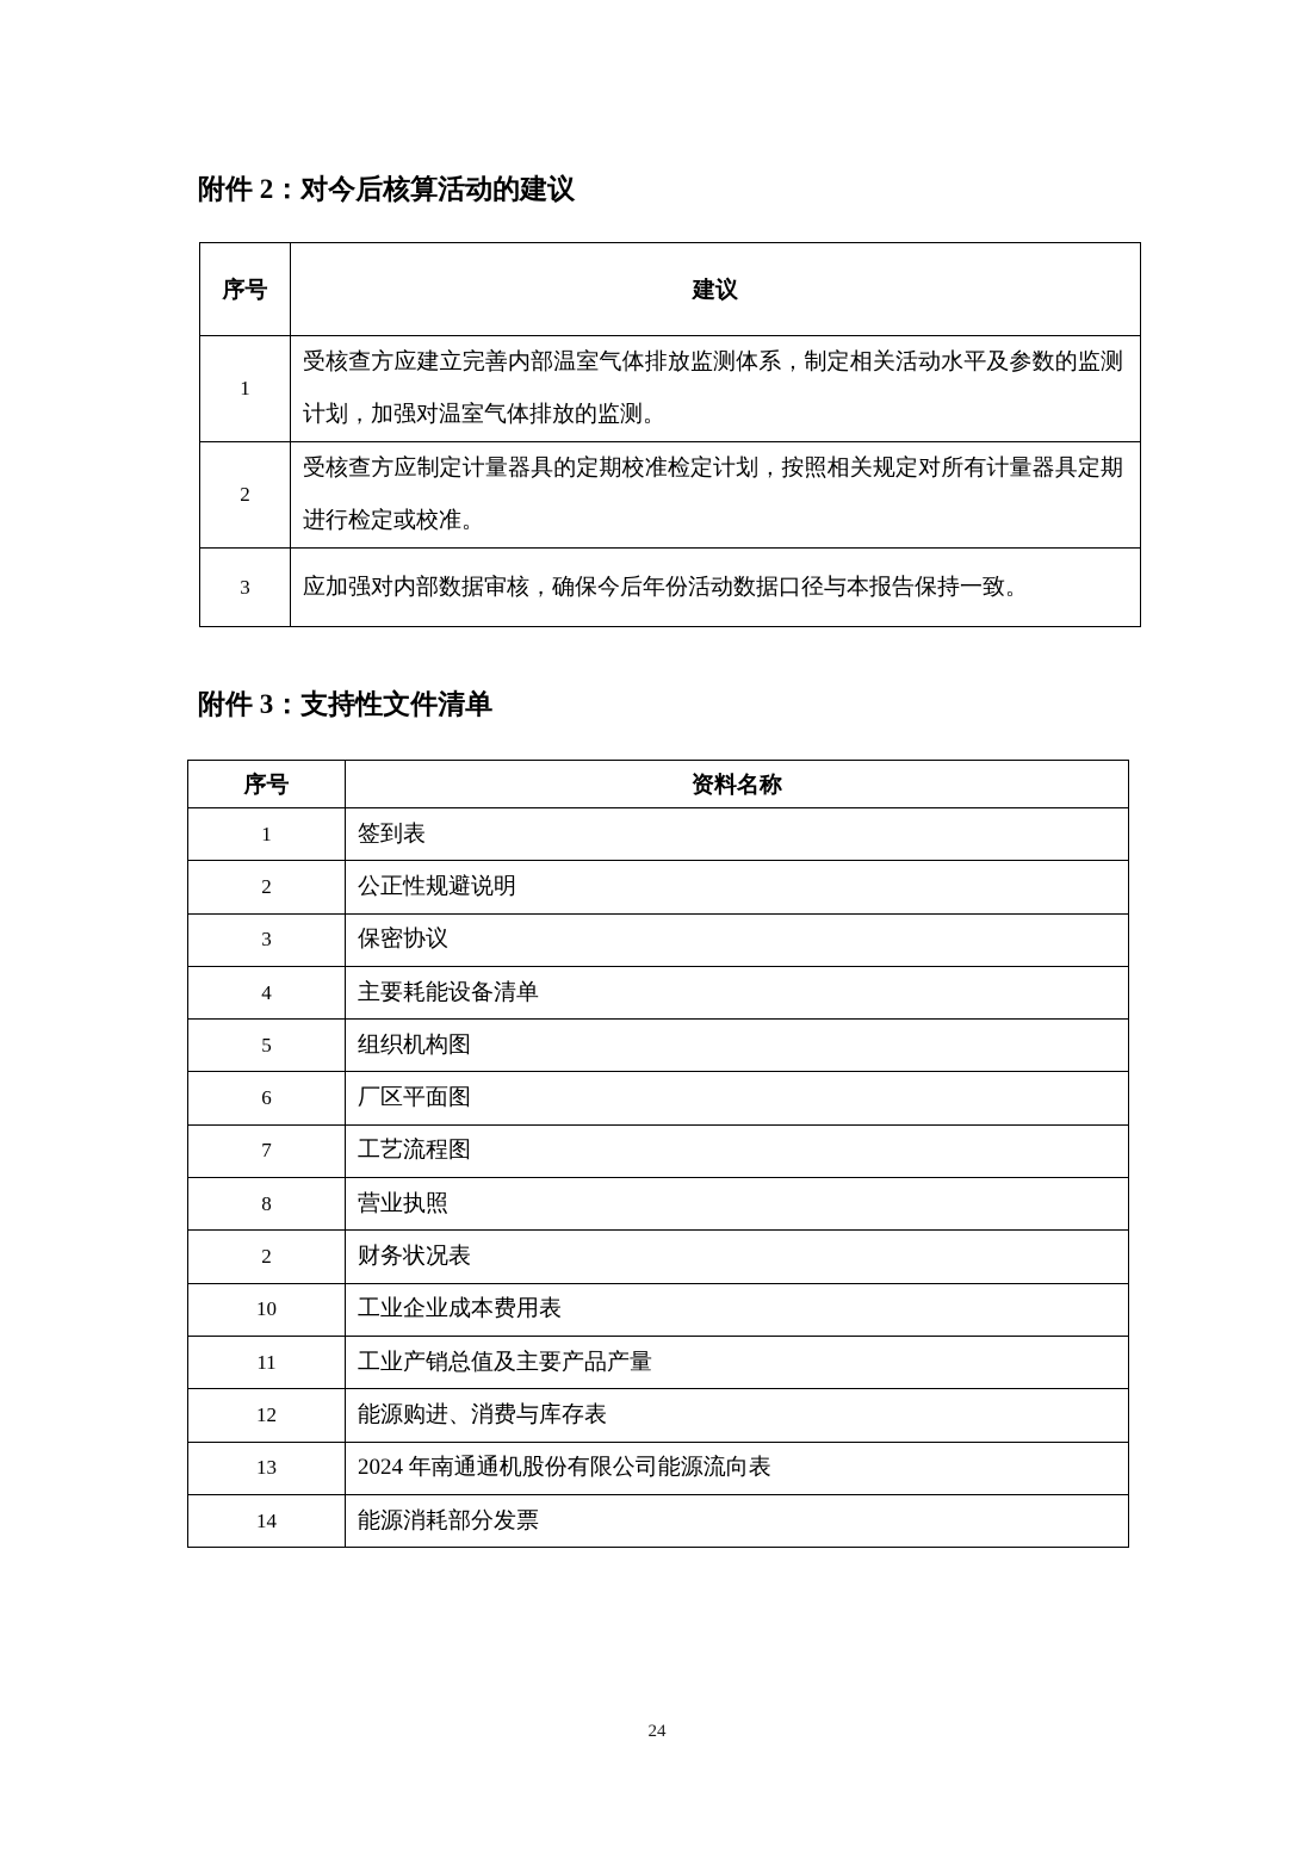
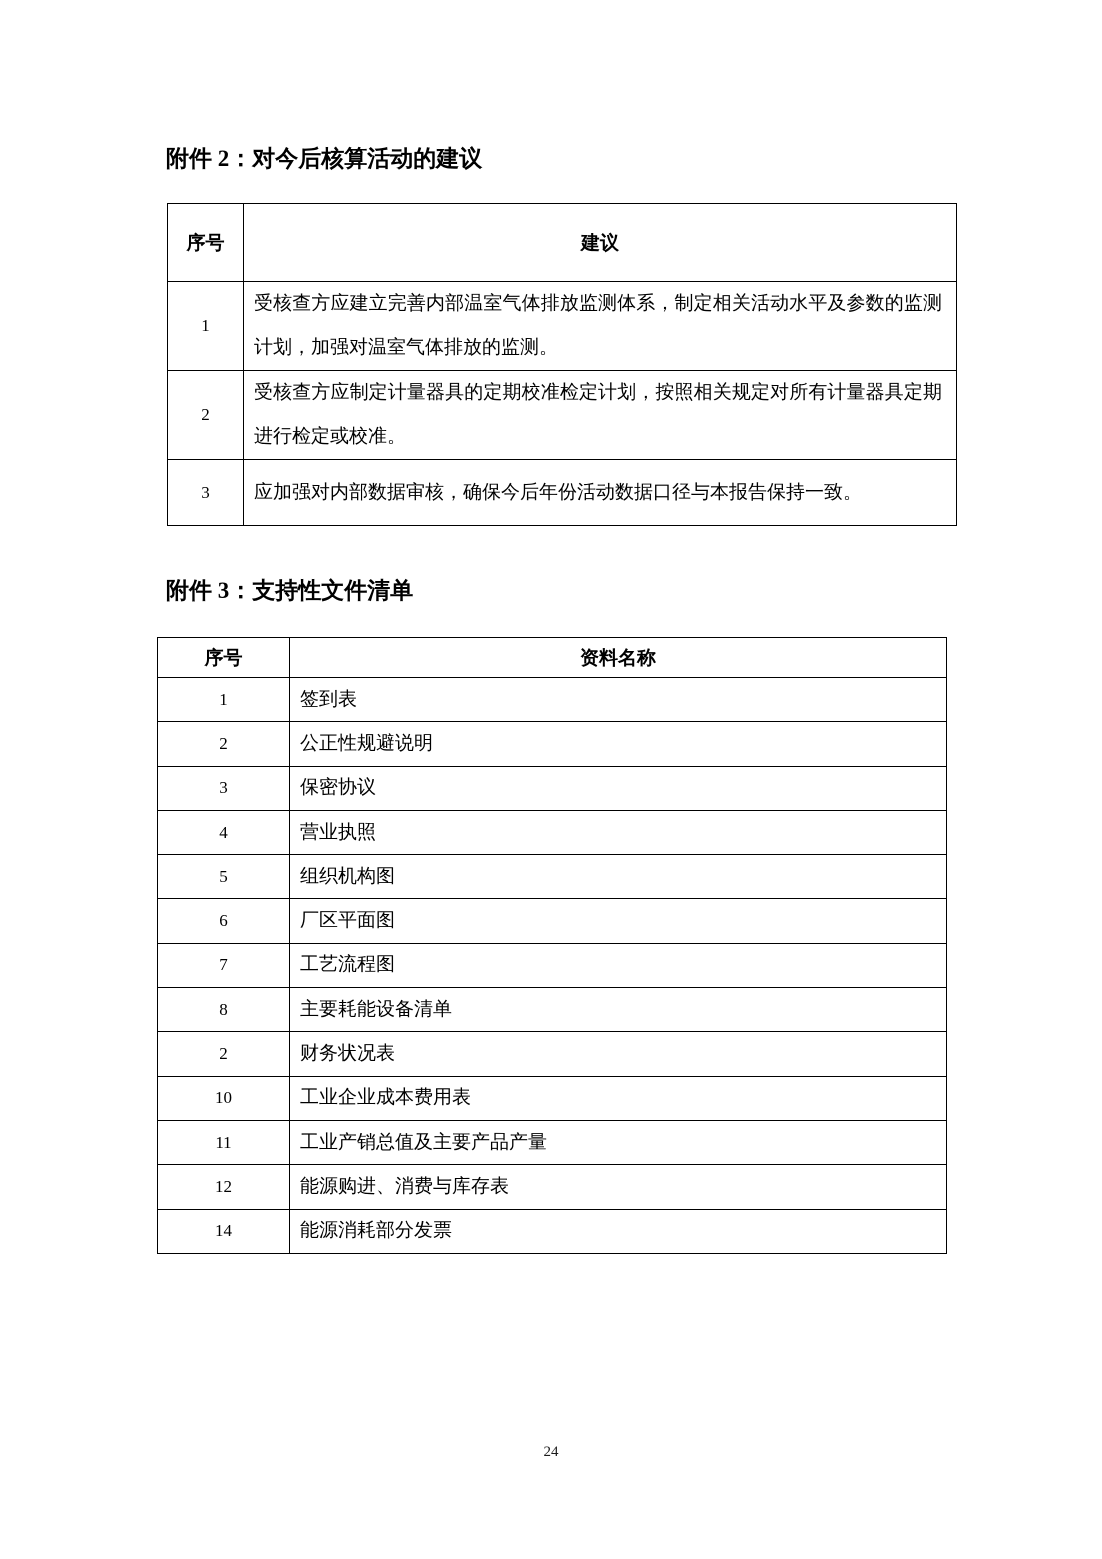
  附件 2：对今后核算活动的建议
  序号	建议
  1	受核查方应建立完善内部温室气体排放监测体系，制定相关活动水平及参数的监测计划，加强对温室气体排放的监测。
  2	受核查方应制定计量器具的定期校准检定计划，按照相关规定对所有计量器具定期进行检定或校准。
  3	应加强对内部数据审核，确保今后年份活动数据口径与本报告保持一致。
  附件 3：支持性文件清单
  序号	资料名称
  1	签到表
  2	公正性规避说明
  3	保密协议
- 4	主要耗能设备清单
+ 4	营业执照
  5	组织机构图
  6	厂区平面图
  7	工艺流程图
- 8	营业执照
+ 8	主要耗能设备清单
  2	财务状况表
  10	工业企业成本费用表
  11	工业产销总值及主要产品产量
  12	能源购进、消费与库存表
- 13	2024 年南通通机股份有限公司能源流向表
  14	能源消耗部分发票
  24
